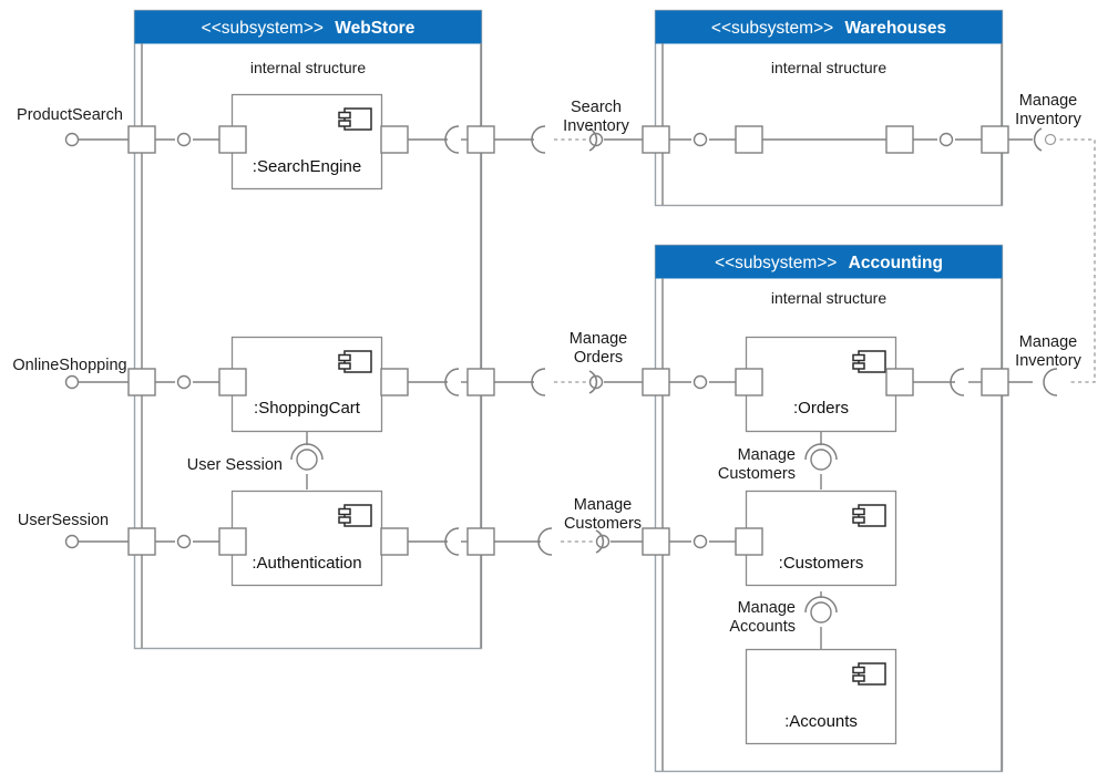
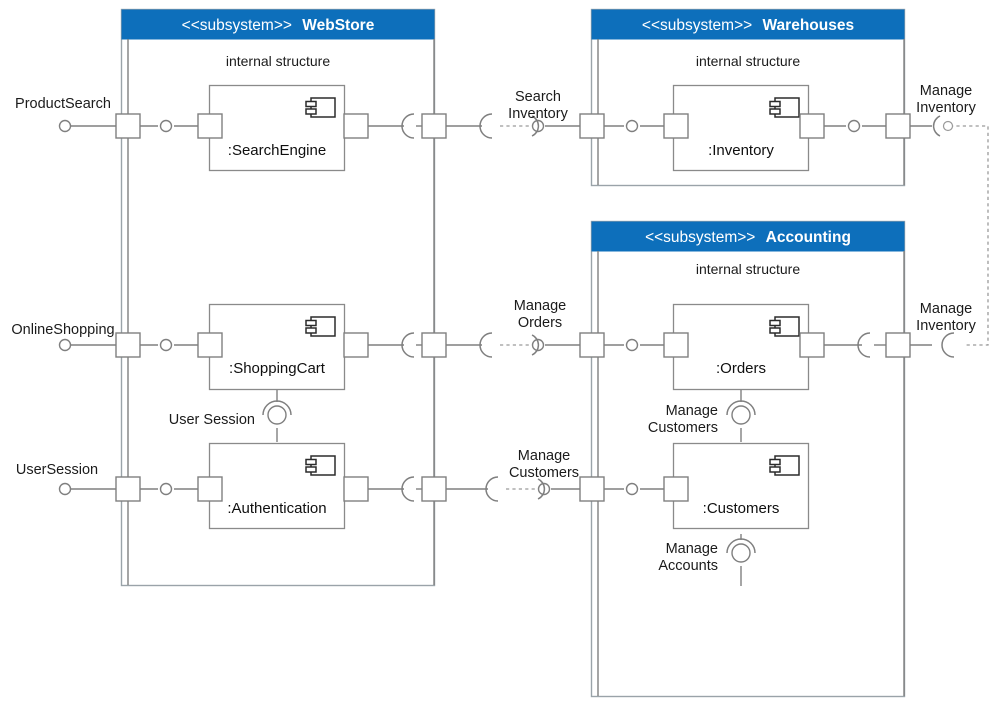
  <<subsystem>> WebStore
  internal structure
  <<subsystem>> Warehouses
  internal structure
  <<subsystem>> Accounting
  internal structure
  :SearchEngine
  :ShoppingCart
  :Authentication
+ :Inventory
  :Orders
  :Customers
- :Accounts
  ProductSearch
  OnlineShopping
  UserSession
  Search
  Inventory
  Manage
  Orders
  Manage
  Customers
  Manage
  Inventory
  Manage
  Inventory
  User Session
  Manage
  Customers
  Manage
  Accounts
